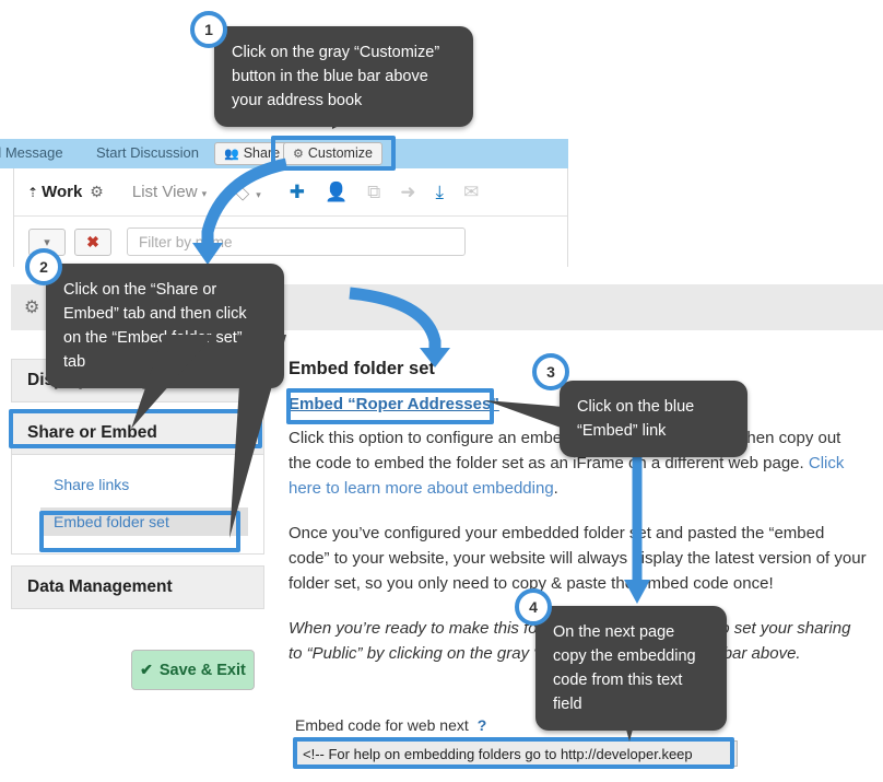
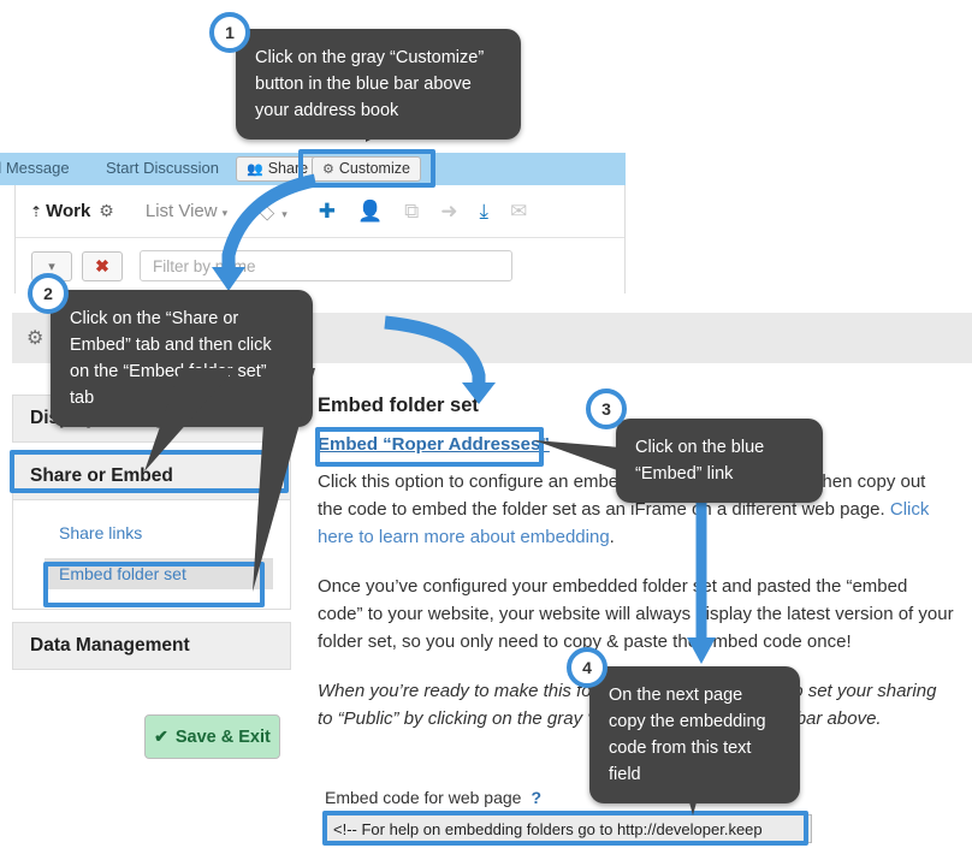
  Message
  Start Discussion
  👥 Share
  ⚙⁮ Customize
  ⇡ Work
  ⚙
  List View ▾
  🏷 ▾
  ✚
  👤
  ⧉
  ➜
  ⤓
  ✉
  ▾
  ✖
  Filter by nme
  ⚙
  Share or Embed
  Share links
  Embed folder set
  Data Management
  Embed folder set
  Embed “Roper Addresses”
  Click this option to configure an embehen copy out the code to embed the folder set as an iFramen a different web page. Click here to learn more about embedding.
  Once you’ve configured your embedded folderet and pasted the “embed code” to your website, your website will alwaysisplay the latest version of your folder set, so you only need to copy & paste thmbed code once!
  ✔
  Save & Exit
- Embed code for web next ?
+ Embed code for web page ?
  <!-- For help on embedding folders go to http://developer.keep
  Click on the gray “Customize” button in the blue bar above your address book
  1
  Click on the “Share or Embed” tab and then click on the “Embe set” tab
  2
  Click on the blue “Embed” link
  3
  On the next page copy the embedding code from this text field
  4
